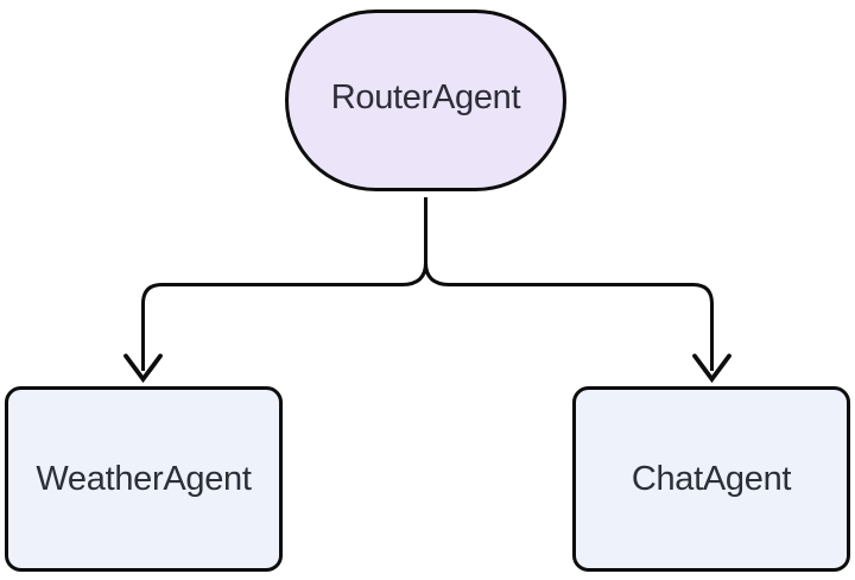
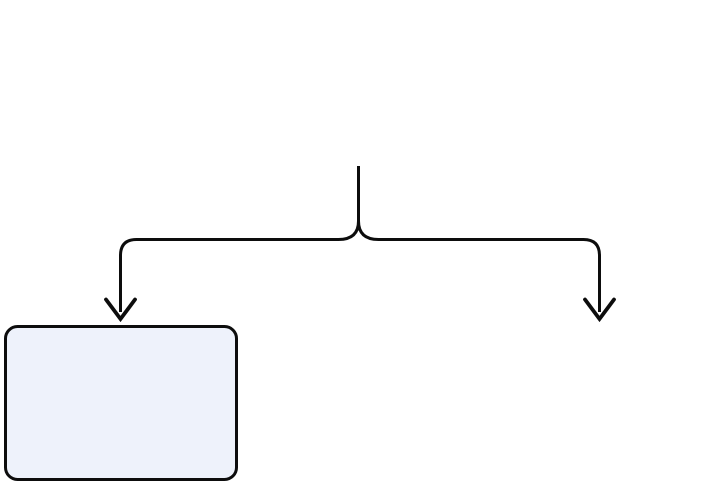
- RouterAgent
- WeatherAgent
- ChatAgent
